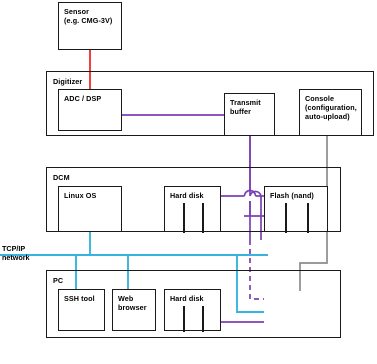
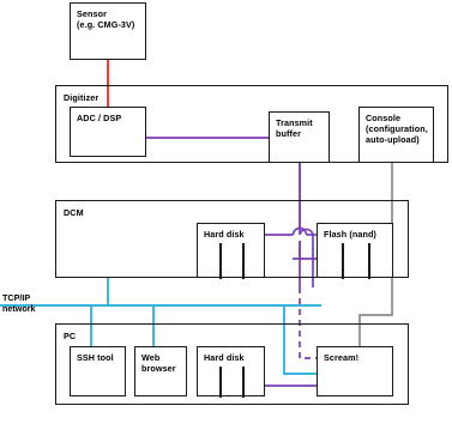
  Sensor
  (e.g. CMG-3V)
  Digitizer
  ADC / DSP
  Transmit
  buffer
  Console
  (configuration,
  auto-upload)
  DCM
- Linux OS
  Hard disk
  Flash (nand)
  TCP/IP
  network
  PC
  SSH tool
  Web
  browser
  Hard disk
+ Scream!
